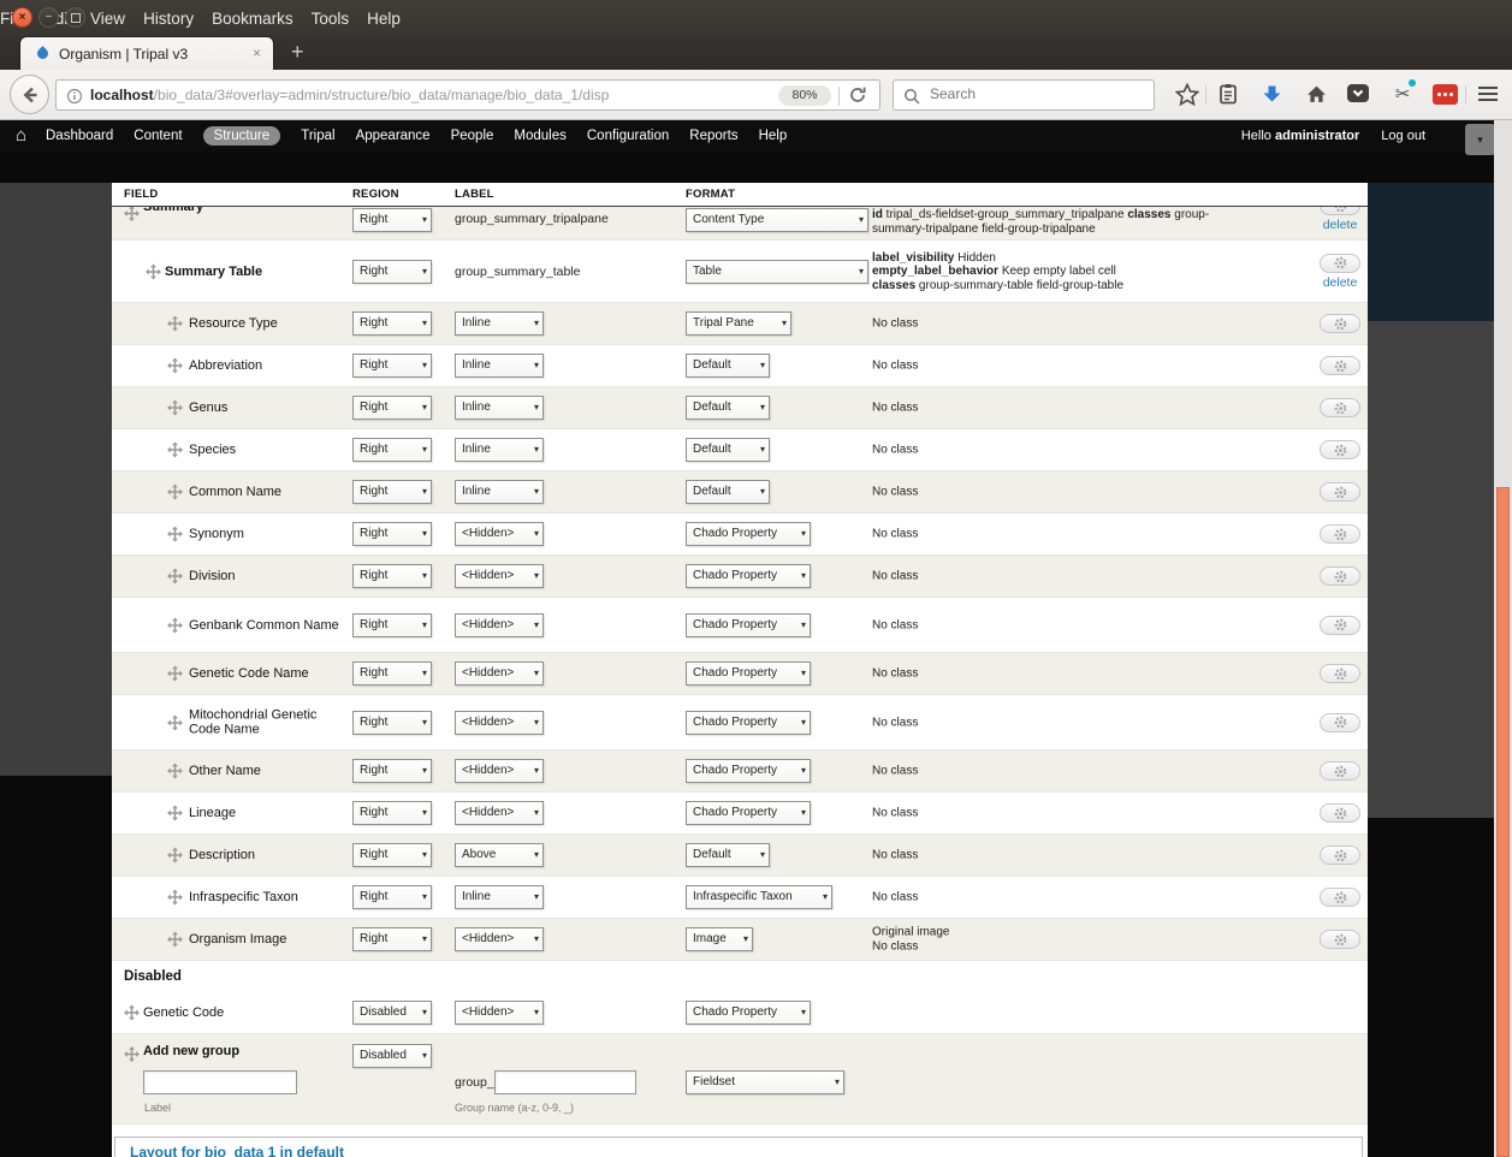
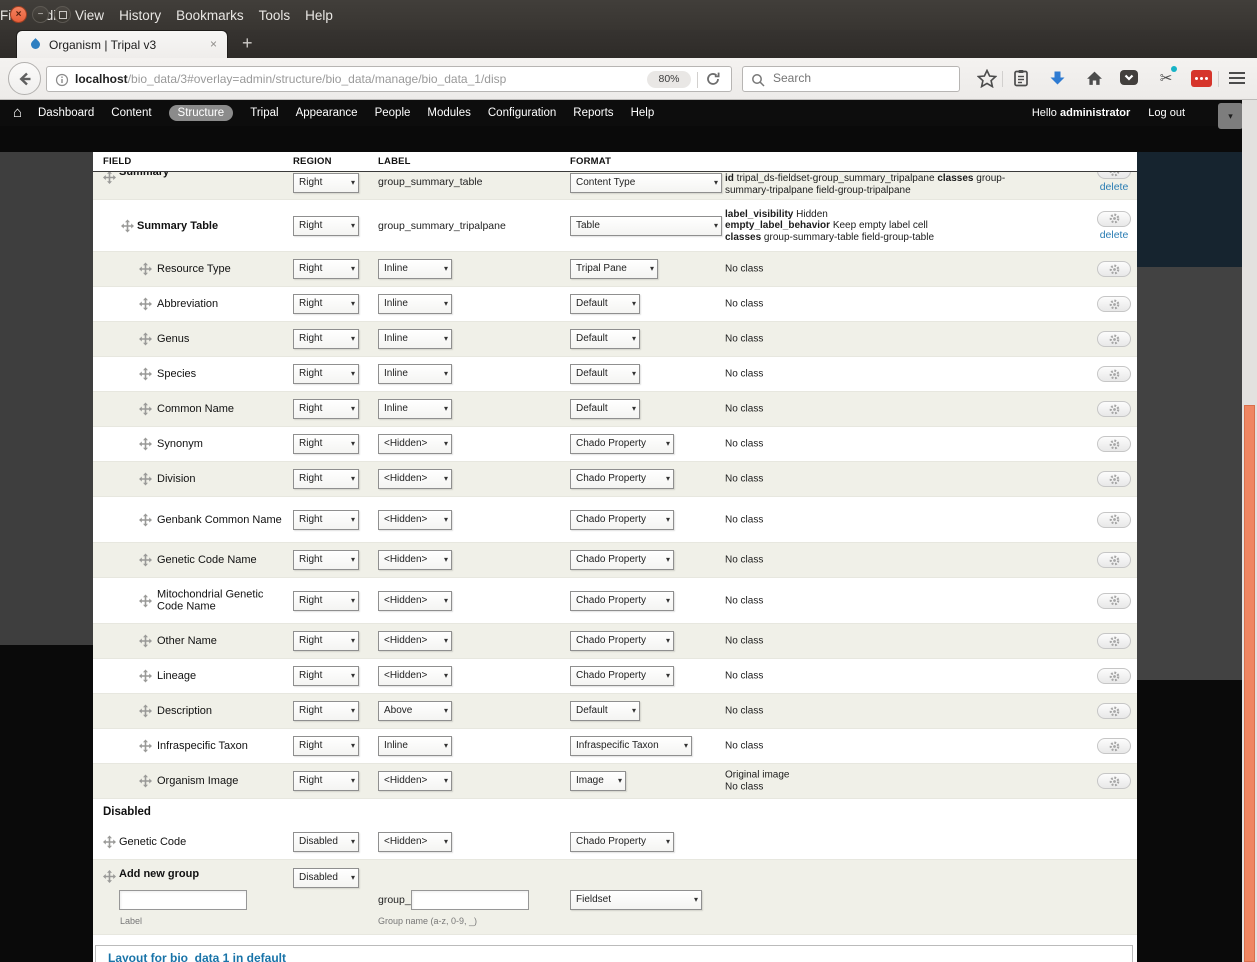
  ×
  −
  View
  History
  Bookmarks
  Tools
  Help
  Organism | Tripal v3
  ×
  +
  localhost/bio_data/3#overlay=admin/structure/bio_data/manage/bio_data_1/disp
  80%
  Search
  ✂
  ⌂
  Dashboard
  Content
  Structure
  Tripal
  Appearance
  People
  Modules
  Configuration
  Reports
  Help
  Hello administrator
  Log out
  ▾
  FIELD
  REGION
  LABEL
  FORMAT
  Summary
  Right
- group_summary_tripalpane
+ group_summary_table
  Content Type
  id tripal_ds-fieldset-group_summary_tripalpane classes group-summary-tripalpane field-group-tripalpane
  delete
  Summary Table
  Right
- group_summary_table
+ group_summary_tripalpane
  Table
  label_visibility Hidden
  empty_label_behavior Keep empty label cell
  classes group-summary-table field-group-table
  delete
  Resource Type
  Right
  Inline
  Tripal Pane
  No class
  Abbreviation
  Right
  Inline
  Default
  No class
  Genus
  Right
  Inline
  Default
  No class
  Species
  Right
  Inline
  Default
  No class
  Common Name
  Right
  Inline
  Default
  No class
  Synonym
  Right
  <Hidden>
  Chado Property
  No class
  Division
  Right
  <Hidden>
  Chado Property
  No class
  Genbank Common Name
  Right
  <Hidden>
  Chado Property
  No class
  Genetic Code Name
  Right
  <Hidden>
  Chado Property
  No class
  Mitochondrial Genetic Code Name
  Right
  <Hidden>
  Chado Property
  No class
  Other Name
  Right
  <Hidden>
  Chado Property
  No class
  Lineage
  Right
  <Hidden>
  Chado Property
  No class
  Description
  Right
  Above
  Default
  No class
  Infraspecific Taxon
  Right
  Inline
  Infraspecific Taxon
  No class
  Organism Image
  Right
  <Hidden>
  Image
  Original image
  No class
  Disabled
  Genetic Code
  Disabled
  <Hidden>
  Chado Property
  Add new group
  Disabled
  Label
  group_
  Group name (a-z, 0-9, _)
  Fieldset
  Layout for bio_data 1 in default
